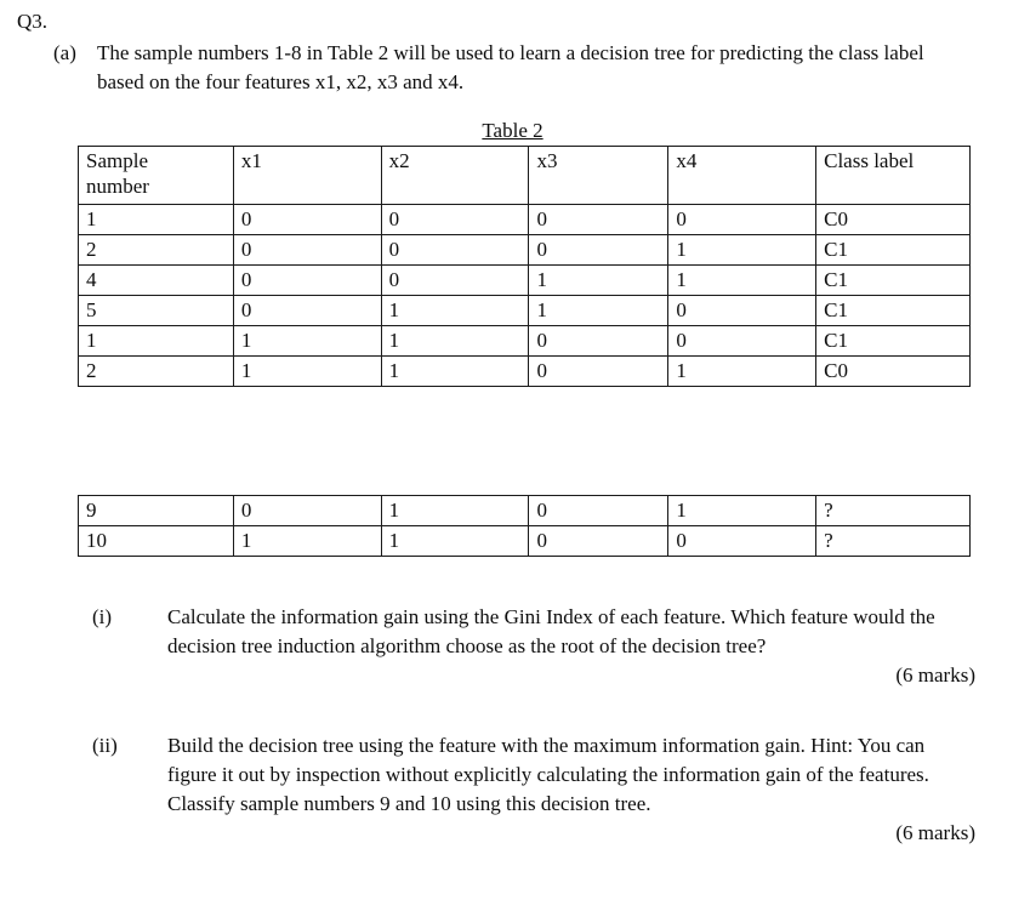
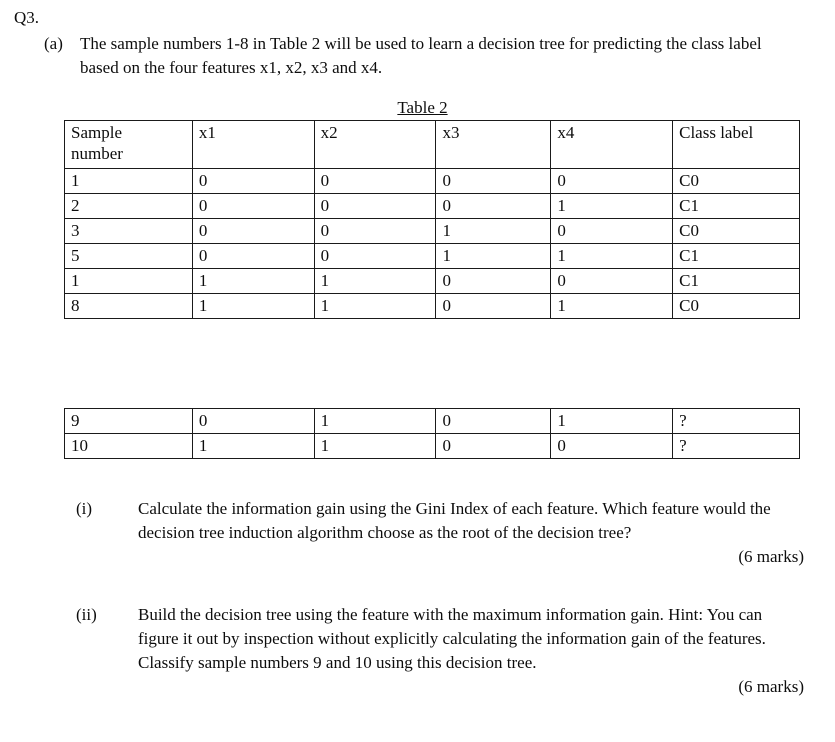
  Q3.
  (a)
  The sample numbers 1-8 in Table 2 will be used to learn a decision tree for predicting the class label based on the four features x1, x2, x3 and x4.
  Table 2
  Sample number	x1	x2	x3	x4	Class label
  1	0	0	0	0	C0
  2	0	0	0	1	C1
+ 3	0	0	1	0	C0
- 4	0	0	1	1	C1
+ 5	0	0	1	1	C1
- 5	0	1	1	0	C1
  1	1	1	0	0	C1
- 2	1	1	0	1	C0
+ 8	1	1	0	1	C0
  9	0	1	0	1	?
  10	1	1	0	0	?
  (i)
  Calculate the information gain using the Gini Index of each feature. Which feature would the decision tree induction algorithm choose as the root of the decision tree?
  (6 marks)
  (ii)
  Build the decision tree using the feature with the maximum information gain. Hint: You can figure it out by inspection without explicitly calculating the information gain of the features.
  Classify sample numbers 9 and 10 using this decision tree.
  (6 marks)
